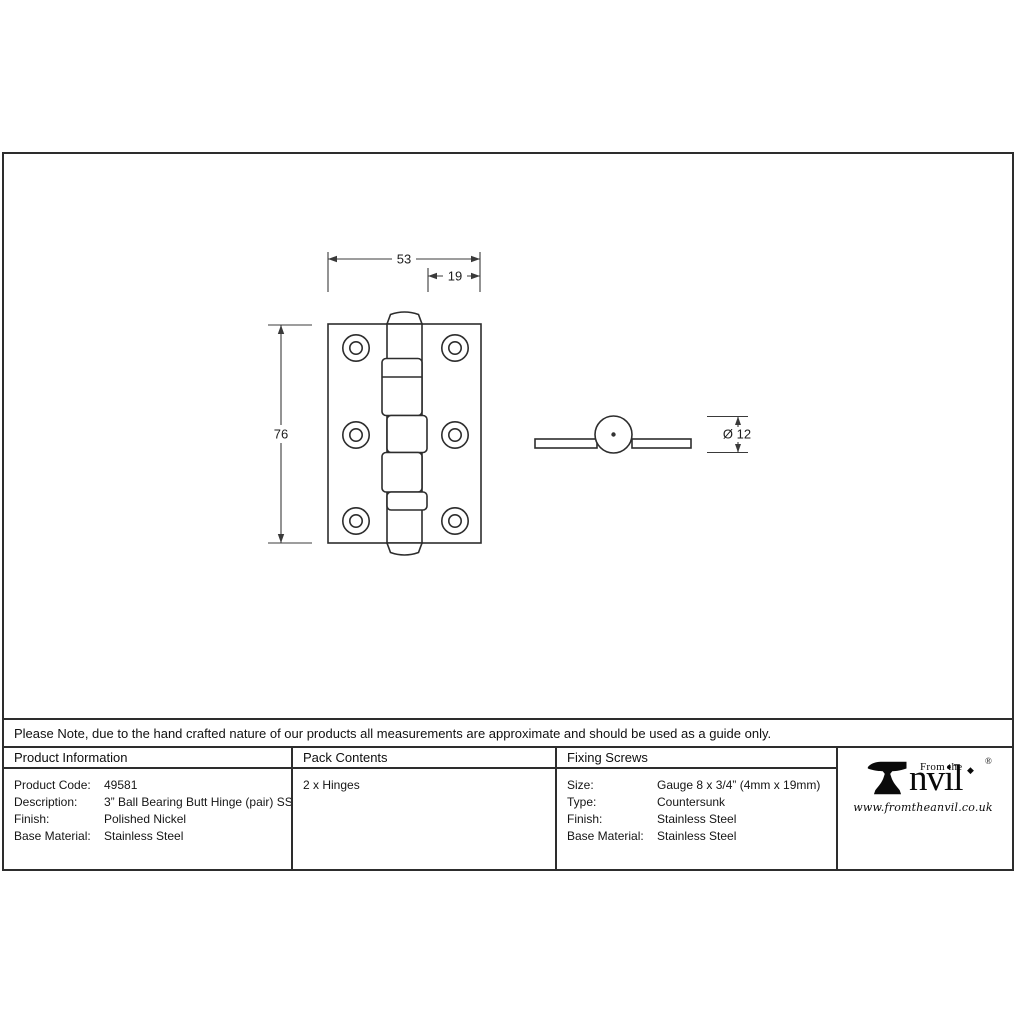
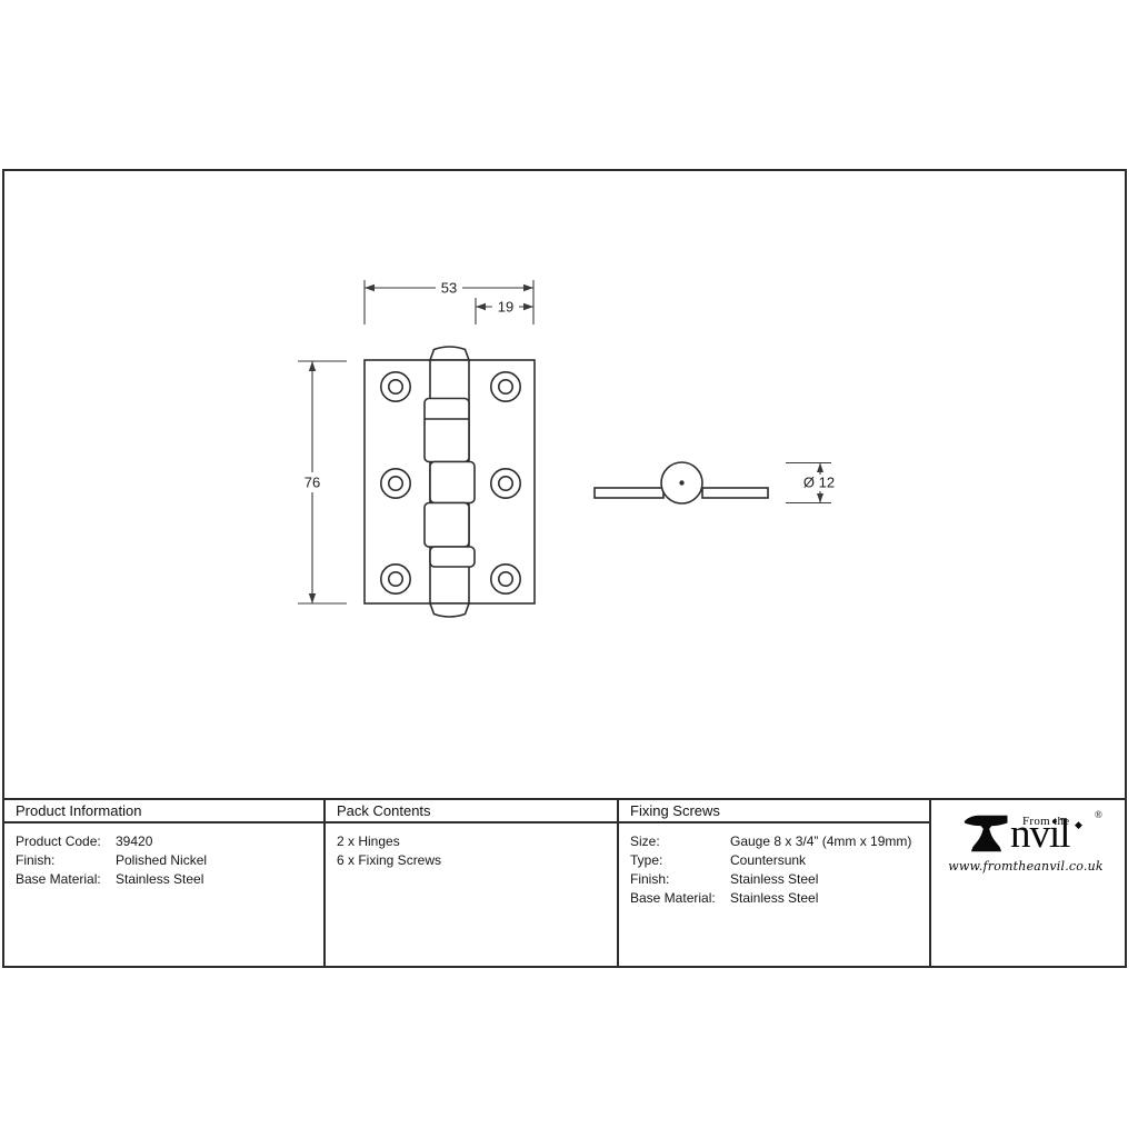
  53
  19
  76
  Ø 12
- Please Note, due to the hand crafted nature of our products all measurements are approximate and should be used as a guide only.
  Product Information
  Product Code:
- 49581
+ 39420
- Description:
- 3” Ball Bearing Butt Hinge (pair) SS
  Finish:
  Polished Nickel
  Base Material:
  Stainless Steel
  Pack Contents
  2 x Hinges
+ 6 x Fixing Screws
  Fixing Screws
  Size:
  Gauge 8 x 3/4” (4mm x 19mm)
  Type:
  Countersunk
  Finish:
  Stainless Steel
  Base Material:
  Stainless Steel
  From the
  ◆
  ®
  nvil
  www.fromtheanvil.co.uk
